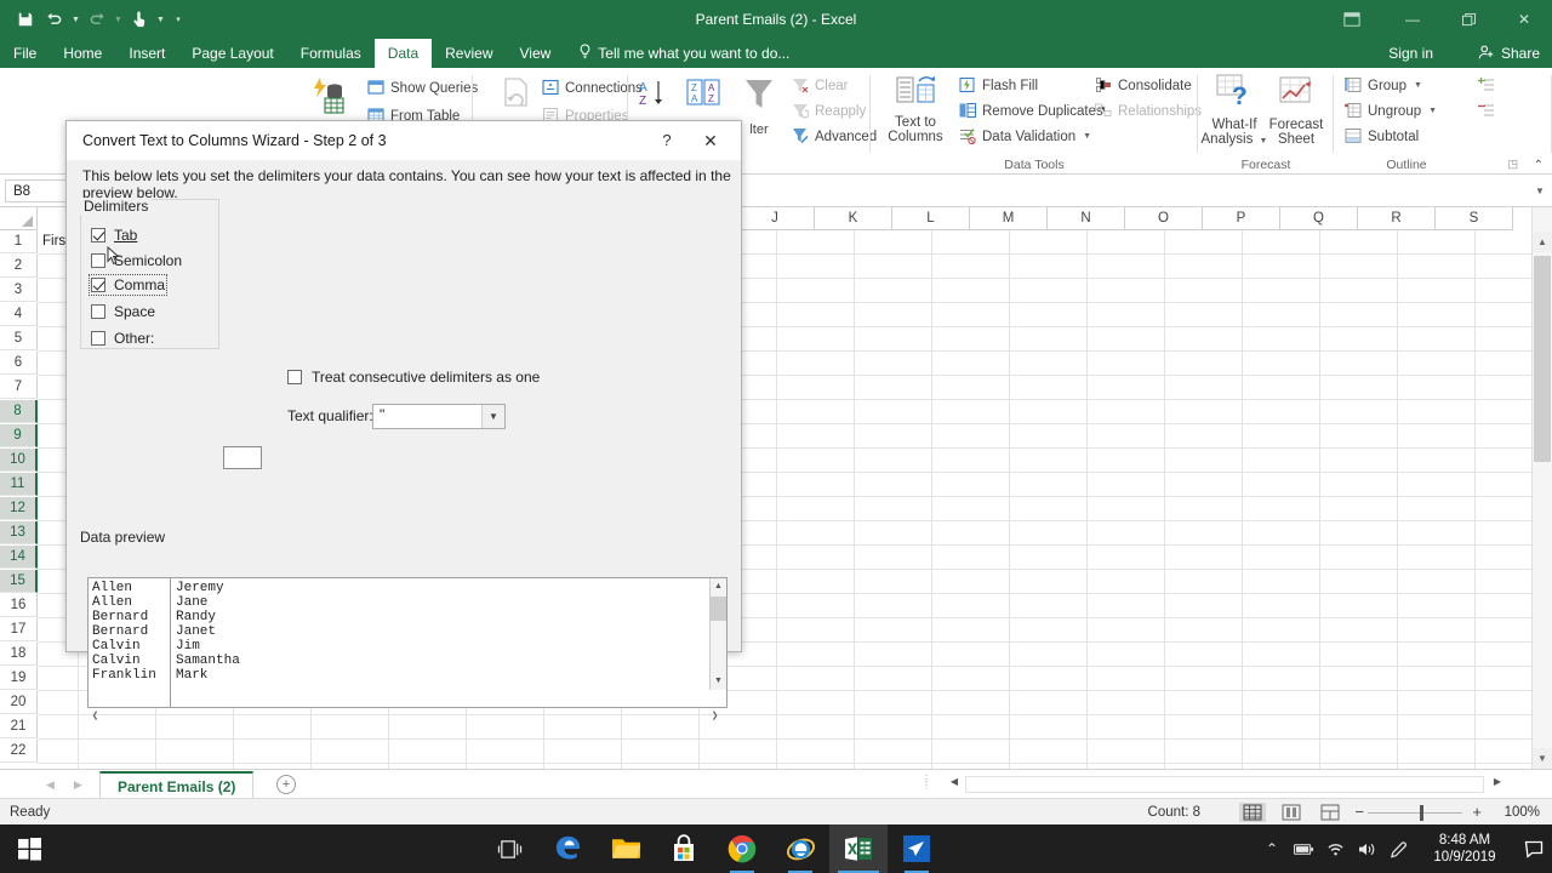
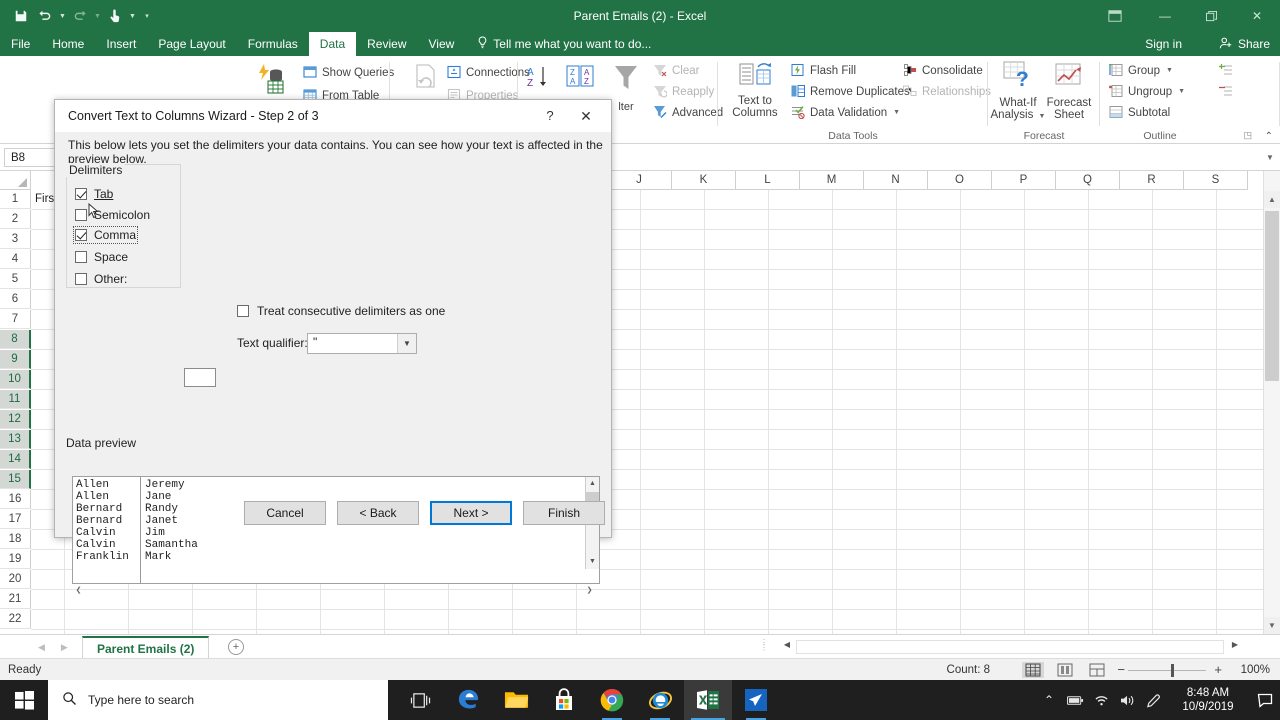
  Parent Emails (2) - Excel
  —
  ✕
  File
  Home
  Insert
  Page Layout
  Formulas
  Data
  Review
  View
  Tell me what you want to do...
  Sign in
  Share
  Show Querie
  From Table
  Connectio
  Properties
  A
  Z
  Z
  A
  A
  Z
  lter
  Clear
  Reapply
  Advance
  Data Tools
  Text to
  Columns
  Flash Fill
  Remove Duplicates
  Data Validation
  Consolidate
  Relationship
  Forecast
  ?
  What-If
  Analysis
  Forecast
  Sheet
  Outline
  Group
  Ungroup
  Subtotal
  ◳
  ⌃
  B8
  ▼
  J
  K
  L
  M
  N
  O
  P
  Q
  R
  S
  1
  2
  3
  4
  5
  6
  7
  8
  9
  10
  11
  12
  13
  14
  15
  16
  17
  18
  19
  20
  21
  22
  Firs
  ▲
  ▼
  ◀
  ▶
  Parent Emails (2)
  +
  ⋮
  ⋮
  ◀
  ▶
  Ready
  Count: 8
  −
  +
  100%
  Convert Text to Columns Wizard - Step 2 of 3
  ?
  ✕
  This below lets you set the delimiters your data contains. You can see how your text is affected in the preview below.
  Delimiters
  Tab
  Semicolon
  Comma
  Space
  Other:
  Treat consecutive delimiters as one
  Text qualifier
  "
  ▼
  Data preview
  Allen Jeremy
  Allen Jane
  Bernard Randy
  Bernard Janet
  Calvin Jim
  Calvin Samantha
  Franklin Mark
+ Cancel
+ < Back
+ Next >
+ Finish
+ Type here to search
  ⌃
  8:48 AM
  10/9/2019
